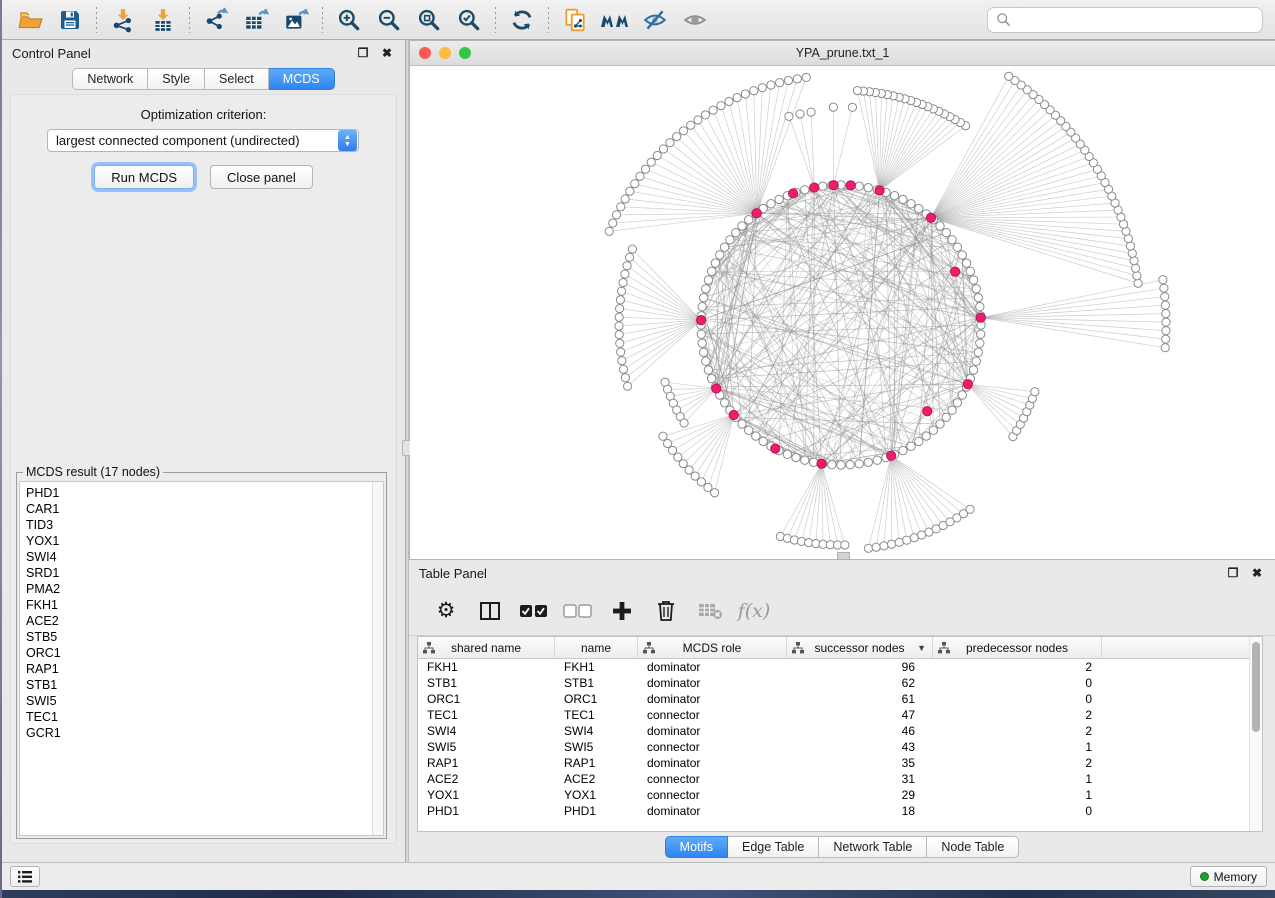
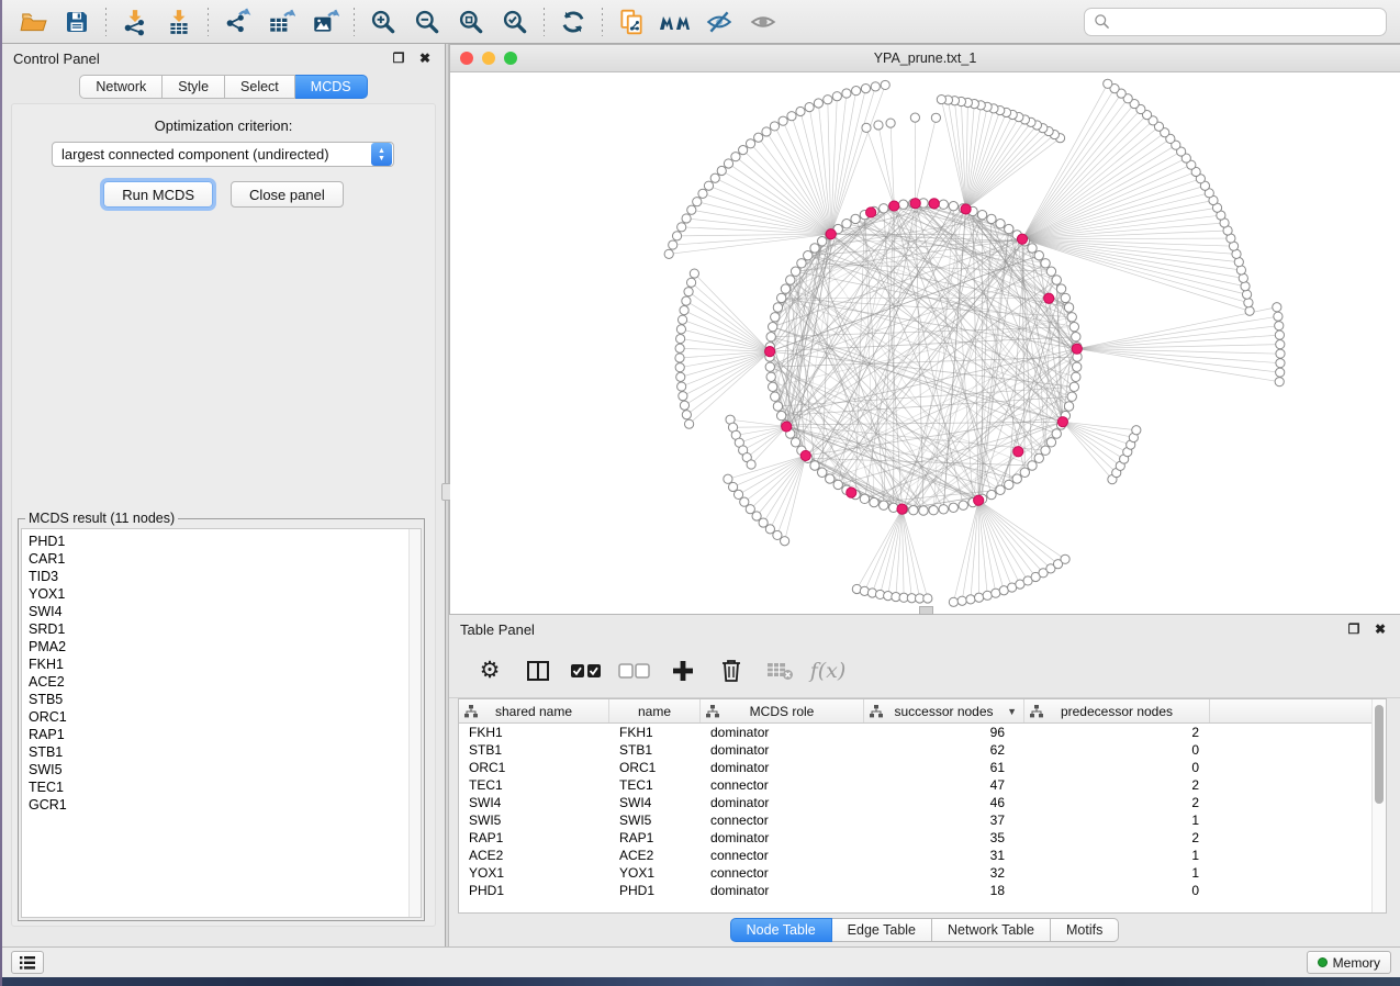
  Control Panel
  ❐
  ✖
  Network
  Style
  Select
  MCDS
  Optimization criterion:
  largest connected component (undirected)
  Run MCDS
  Close panel
- MCDS result (17 nodes)
+ MCDS result (11 nodes)
  PHD1
  CAR1
  TID3
  YOX1
  SWI4
  SRD1
  PMA2
  FKH1
  ACE2
  STB5
  ORC1
  RAP1
  STB1
  SWI5
  TEC1
  GCR1
  YPA_prune.txt_1
  Table Panel
  ❐
  ✖
  ⚙
  f(x)
  shared name
  name
  MCDS role
  successor nodes
  ▼
  predecessor nodes
  FKH1
  FKH1
  dominator
  96
  2
  STB1
  STB1
  dominator
  62
  0
  ORC1
  ORC1
  dominator
  61
  0
  TEC1
  TEC1
  connector
  47
  2
  SWI4
  SWI4
  dominator
  46
  2
  SWI5
  SWI5
  connector
- 43
+ 37
  1
  RAP1
  RAP1
  dominator
  35
  2
  ACE2
  ACE2
  connector
  31
  1
  YOX1
  YOX1
  connector
- 29
+ 32
  1
  PHD1
  PHD1
  dominator
  18
  0
- Motifs
+ Node Table
  Edge Table
  Network Table
- Node Table
+ Motifs
  Memory
